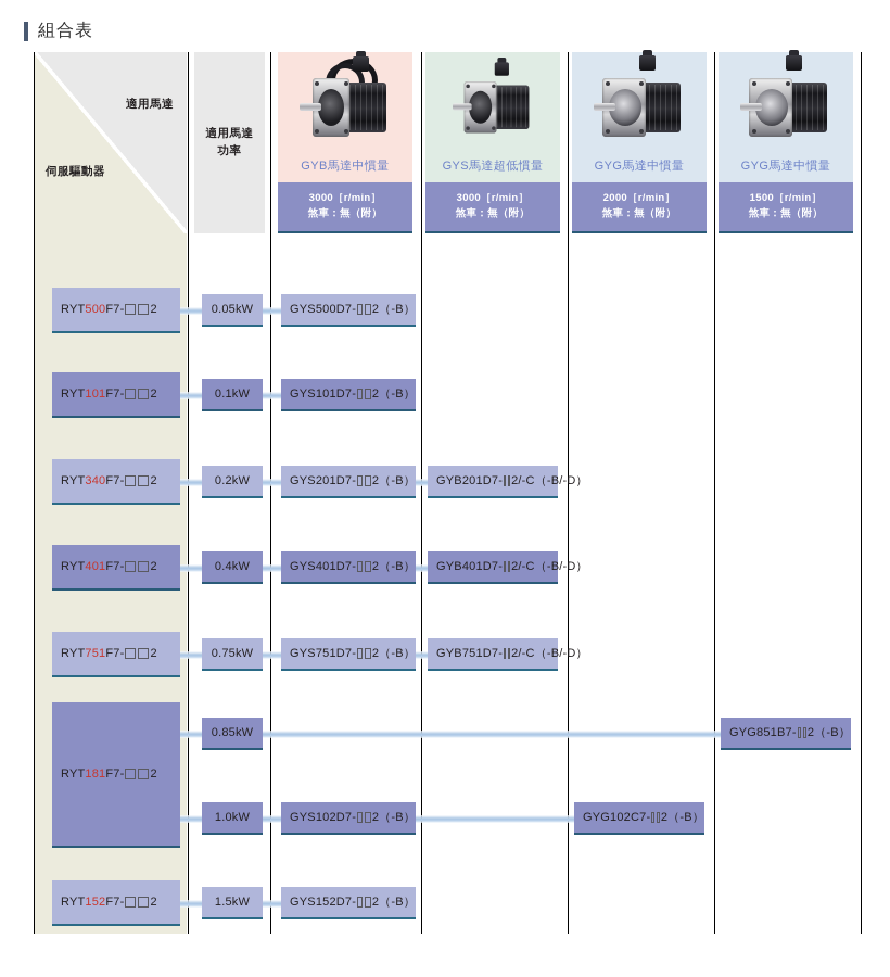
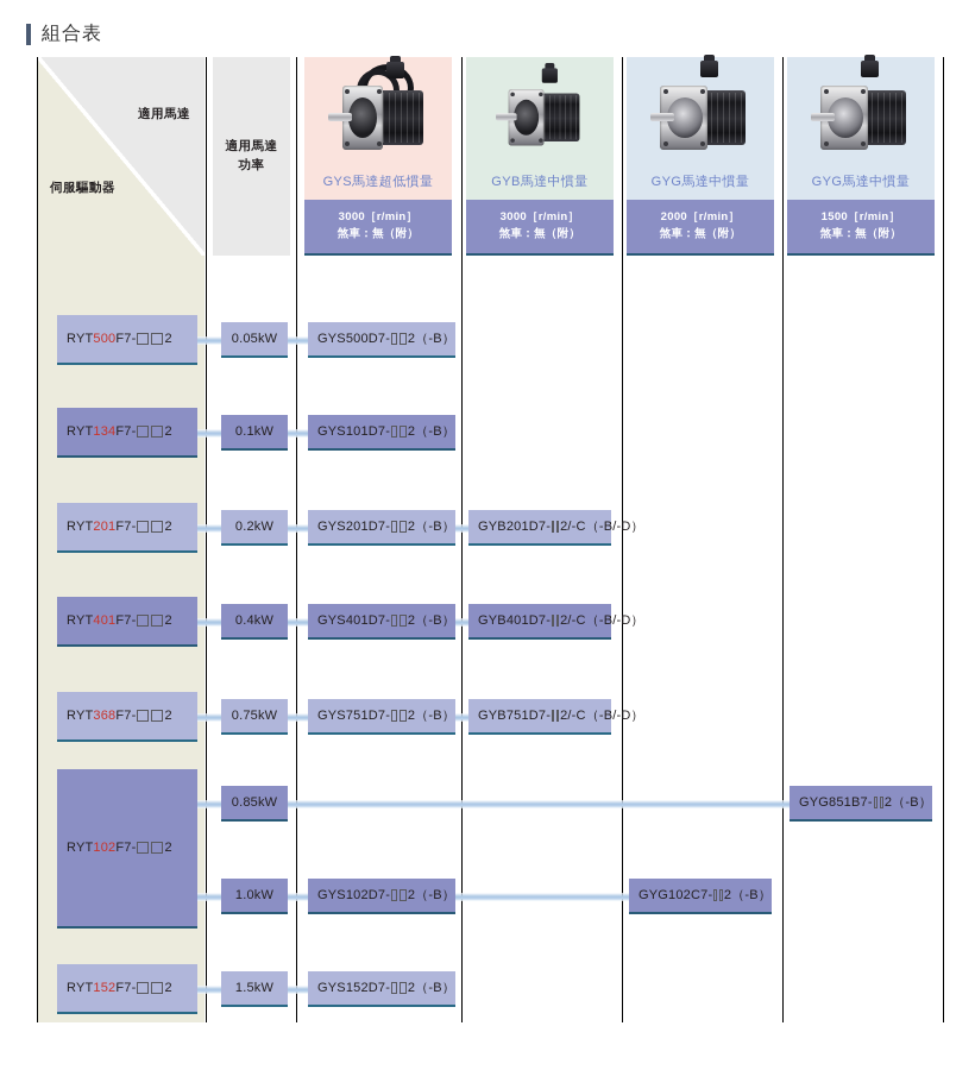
  組合表
  適用馬達
  伺服驅動器
  適用馬達
  功率
- GYB馬達中慣量
+ GYS馬達超低慣量
  3000［r/min］
  煞車：無（附）
- GYS馬達超低慣量
+ GYB馬達中慣量
  3000［r/min］
  煞車：無（附）
  GYG馬達中慣量
  2000［r/min］
  煞車：無（附）
  GYG馬達中慣量
  1500［r/min］
  煞車：無（附）
  RYT
  500
  F7-
  2
  0.05kW
  GYS500D7-
  2（-B）
  RYT
- 101
+ 134
  F7-
  2
  0.1kW
  GYS101D7-
  2（-B）
  RYT
- 340
+ 201
  F7-
  2
  0.2kW
  GYS201D7-
  2（-B）
  GYB201D7-
  2/-C（-B/-D）
  RYT
  401
  F7-
  2
  0.4kW
  GYS401D7-
  2（-B）
  GYB401D7-
  2/-C（-B/-D）
  RYT
- 751
+ 368
  F7-
  2
  0.75kW
  GYS751D7-
  2（-B）
  GYB751D7-
  2/-C（-B/-D）
  0.85kW
  GYG851B7-
  2（-B）
  1.0kW
  GYS102D7-
  2（-B）
  GYG102C7-
  2（-B）
  RYT
  152
  F7-
  2
  1.5kW
  GYS152D7-
  2（-B）
  RYT
- 181
+ 102
  F7-
  2
